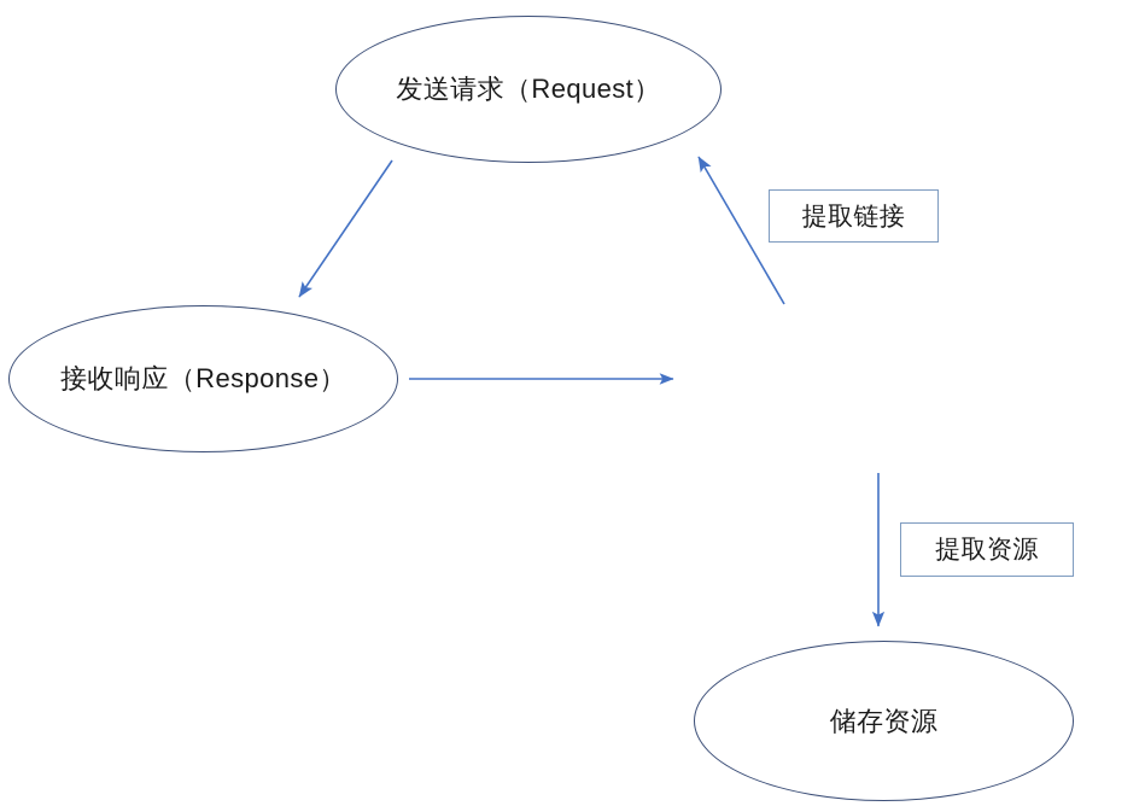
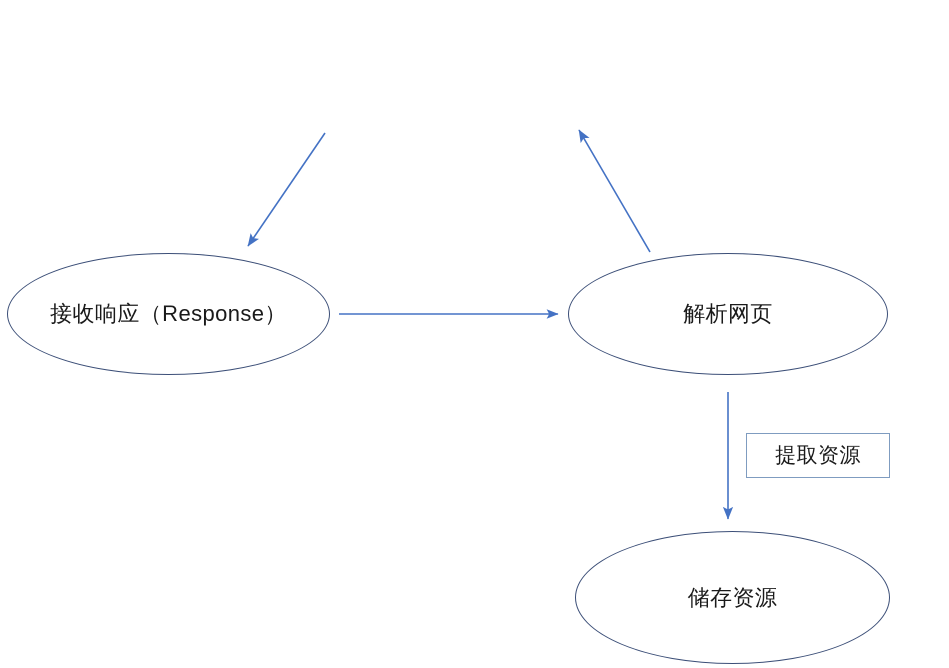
- 发送请求（Request）
  接收响应（Response）
+ 解析网页
  储存资源
- 提取链接
  提取资源
